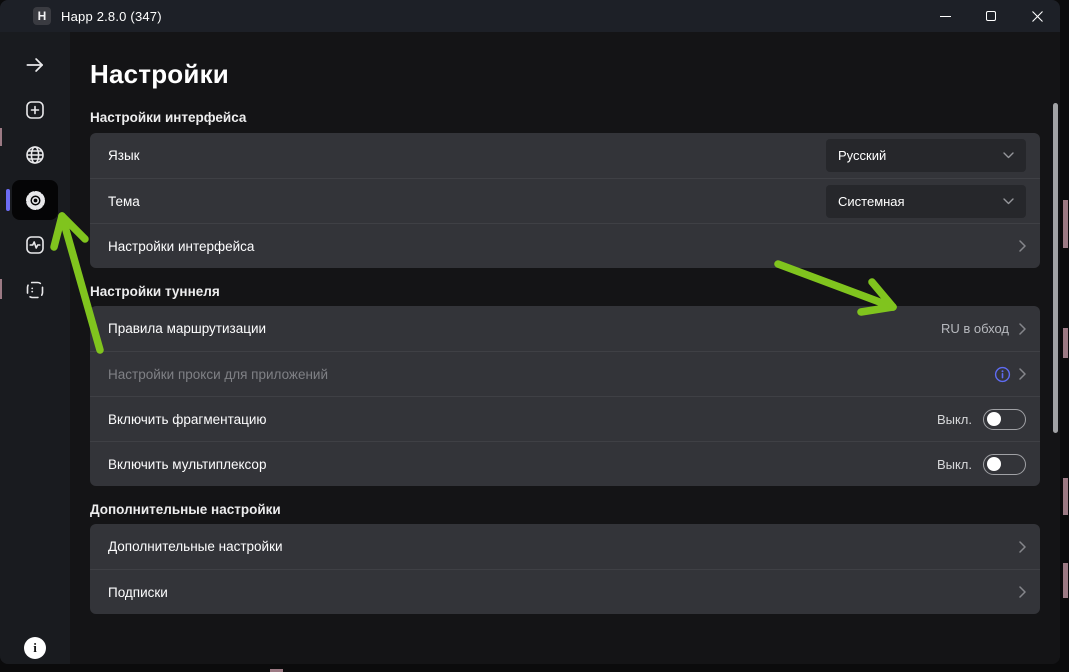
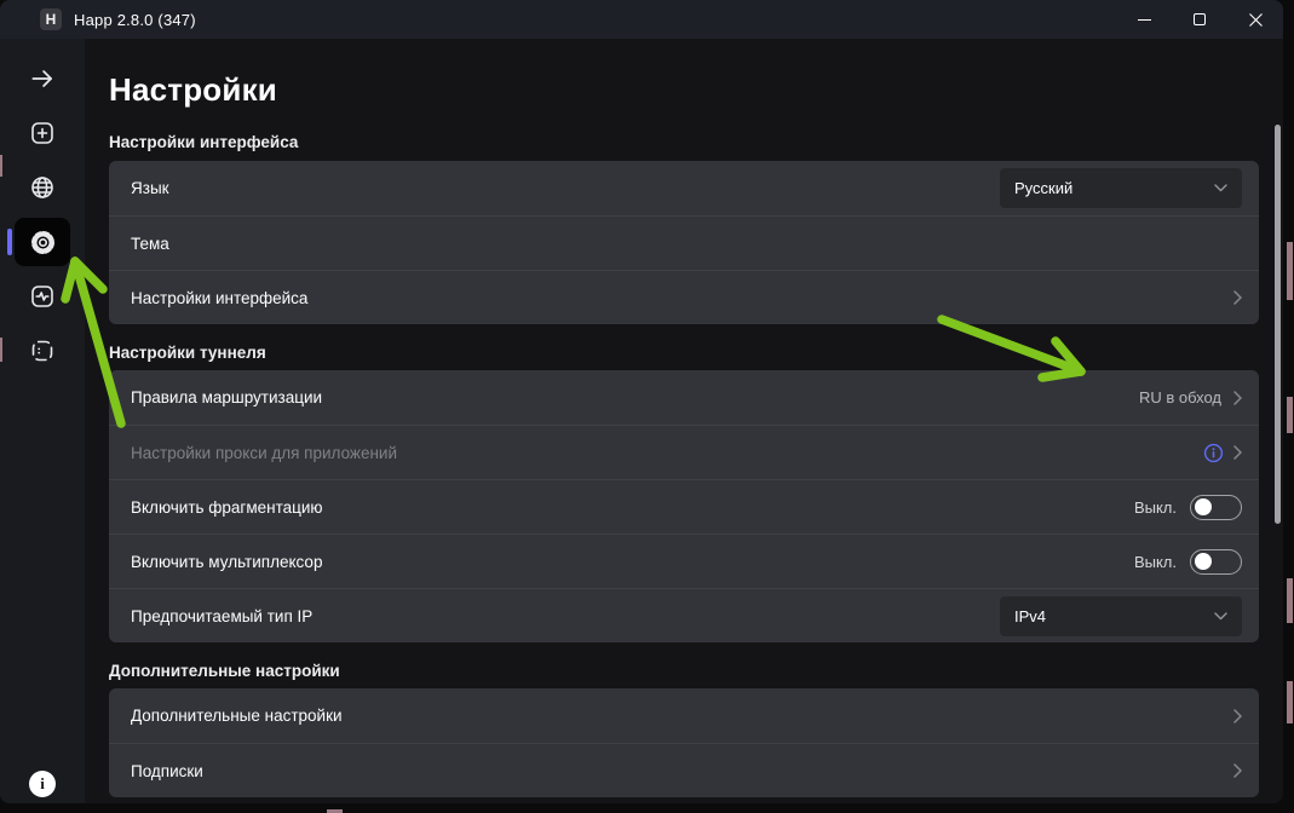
  H
  Happ 2.8.0 (347)
  i
  Настройки
  Настройки интерфейса
  Язык
  Русский
  Тема
- Системная
  Настройки интерфейса
  Настройки туннеля
  Правила маршрутизации
  RU в обход
  Настройки прокси для приложений
  Включить фрагментацию
  Выкл.
  Включить мультиплексор
  Выкл.
+ Предпочитаемый тип IP
+ IPv4
  Дополнительные настройки
  Дополнительные настройки
  Подписки
